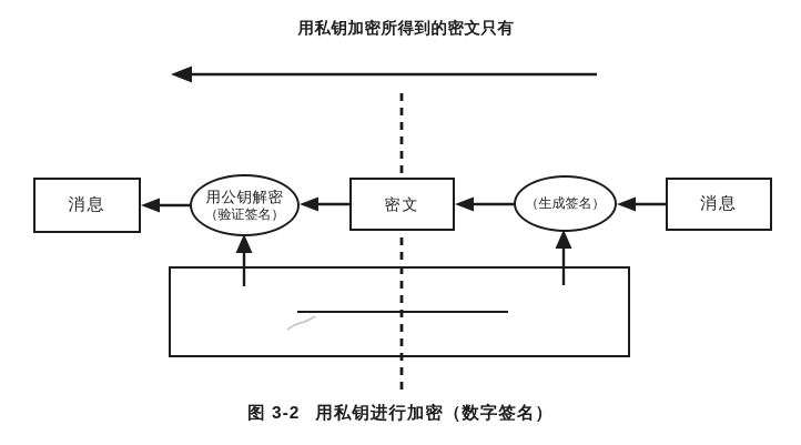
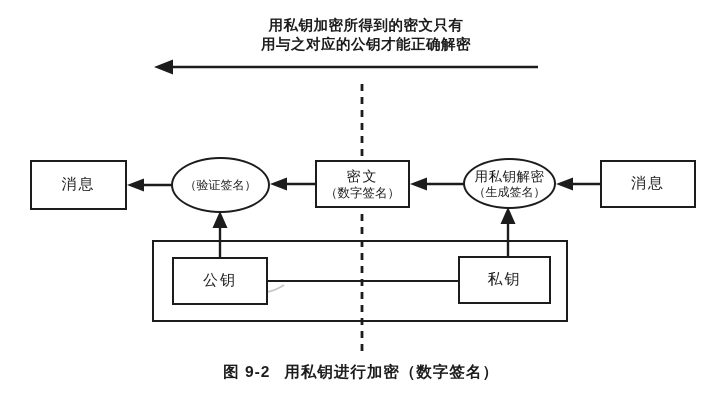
  用私钥加密所得到的密文只有
+ 用与之对应的公钥才能正确解密
  消息
- 用公钥解密
  （验证签名）
  密文
+ （数字签名）
+ 用私钥解密
  （生成签名）
  消息
+ 公钥
+ 私钥
- 图 3-2 用私钥进行加密（数字签名）
+ 图 9-2 用私钥进行加密（数字签名）
